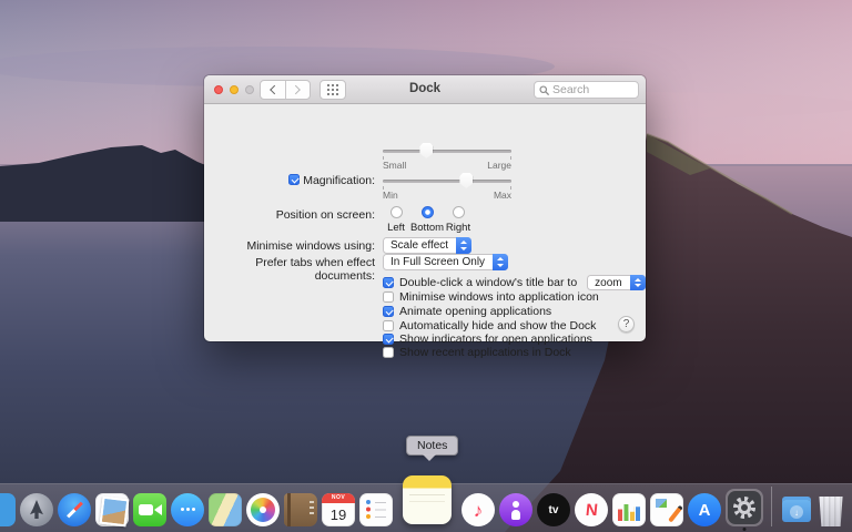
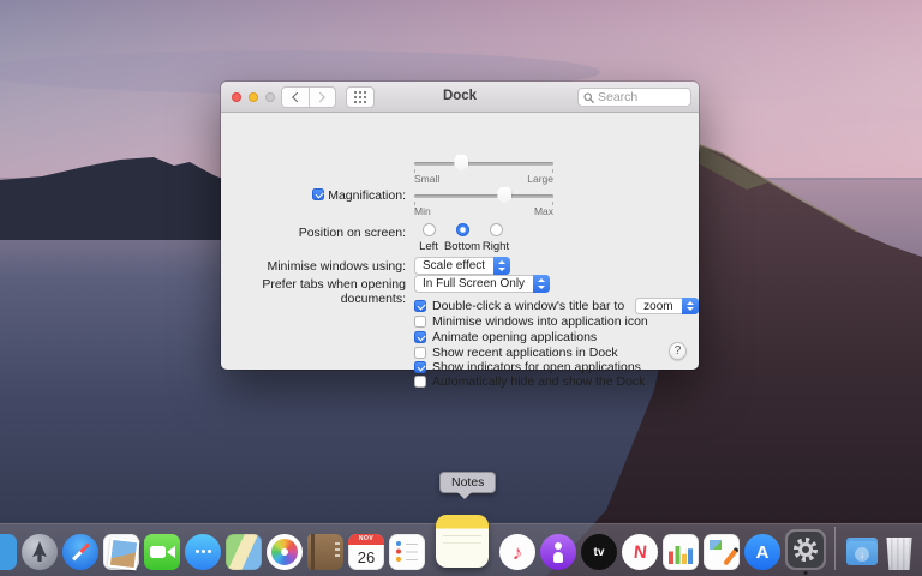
  Dock
  Search
  Small
  Large
  Magnification:
  Min
  Max
  Position on screen:
  Left
  Bottom
  Right
  Minimise windows using:
  Scale effect
- Prefer tabs when effect documents:
+ Prefer tabs when opening documents:
  In Full Screen Only
  Double-click a window's title bar to
  zoom
  Minimise windows into application icon
  Animate opening applications
- Automatically hide and show the Dock
+ Show recent applications in Dock
  Show indicators for open applications
- Show recent applications in Dock
+ Automatically hide and show the Dock
  ?
  Notes
- 19
+ 26
  ♪
  tv
  A
  ↓
